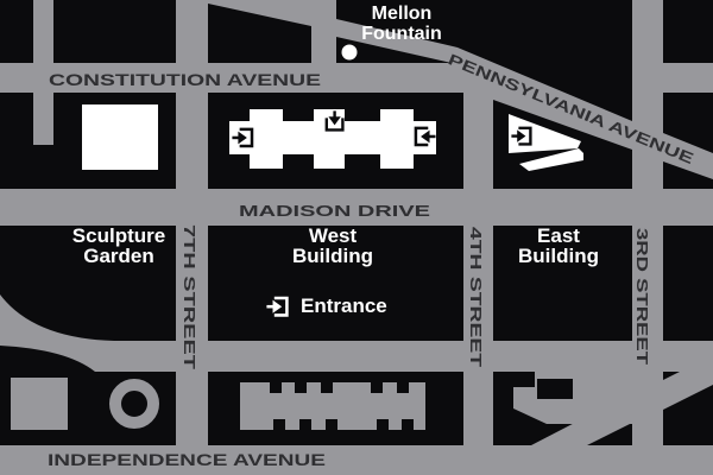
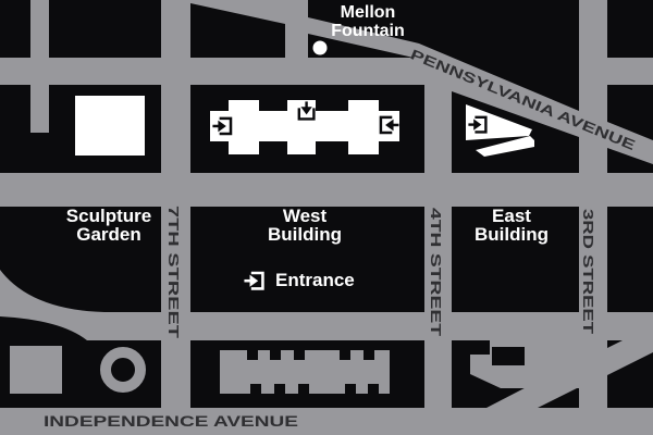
  Mellon
  Fountain
- CONSTITUTION AVENUE
- MADISON DRIVE
  INDEPENDENCE AVENUE
  Sculpture
  Garden
  West
  Building
  East
  Building
  Entrance
